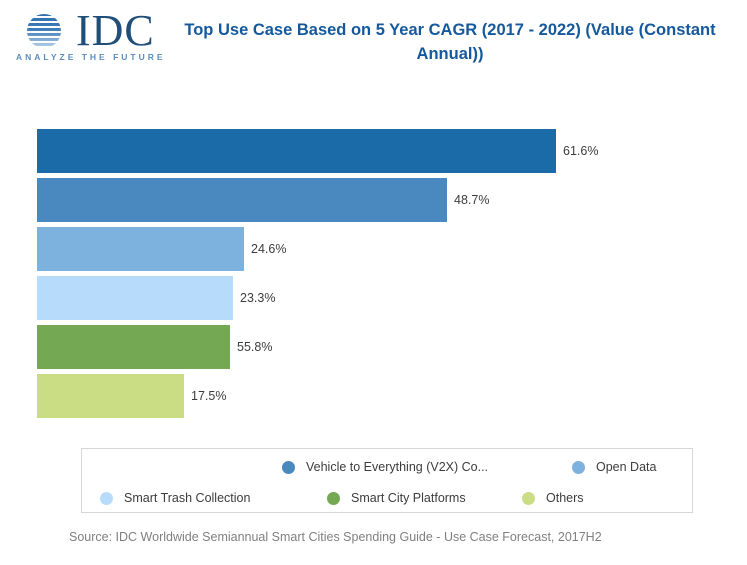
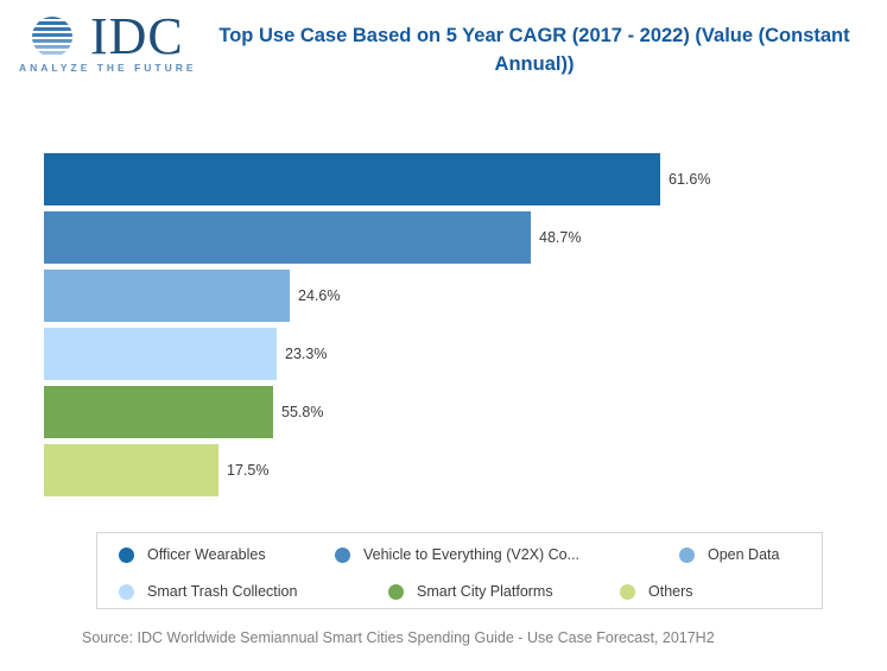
  IDC
  ANALYZE THE FUTURE
  Top Use Case Based on 5 Year CAGR (2017 - 2022) (Value (Constant Annual))
  61.6%
  48.7%
  24.6%
  23.3%
  55.8%
  17.5%
+ Officer Wearables
  Vehicle to Everything (V2X) Co...
  Open Data
  Smart Trash Collection
  Smart City Platforms
  Others
  Source: IDC Worldwide Semiannual Smart Cities Spending Guide - Use Case Forecast, 2017H2
